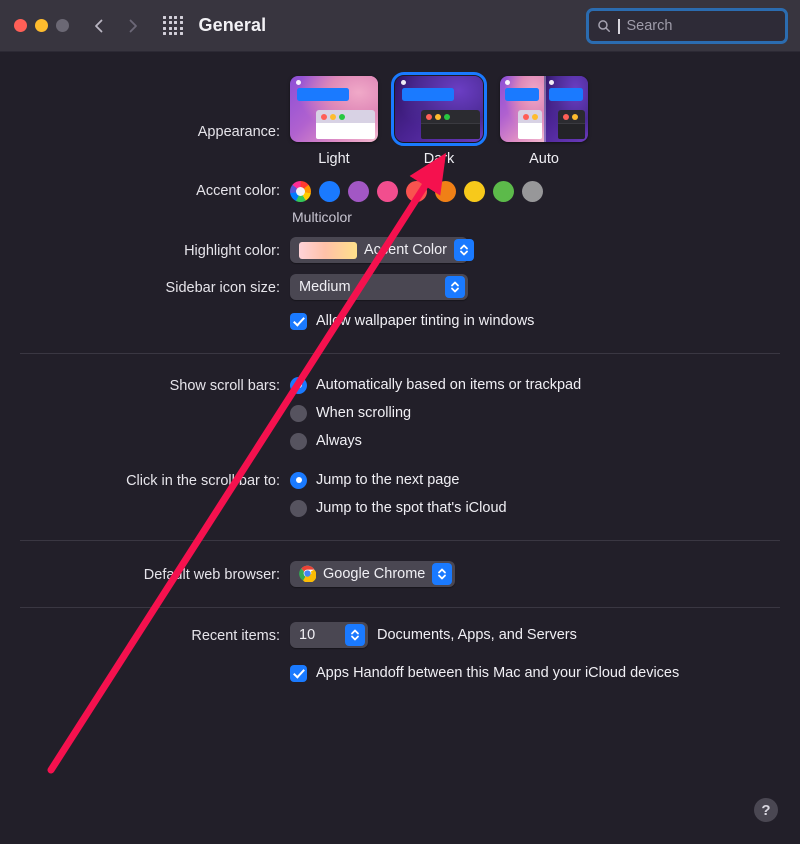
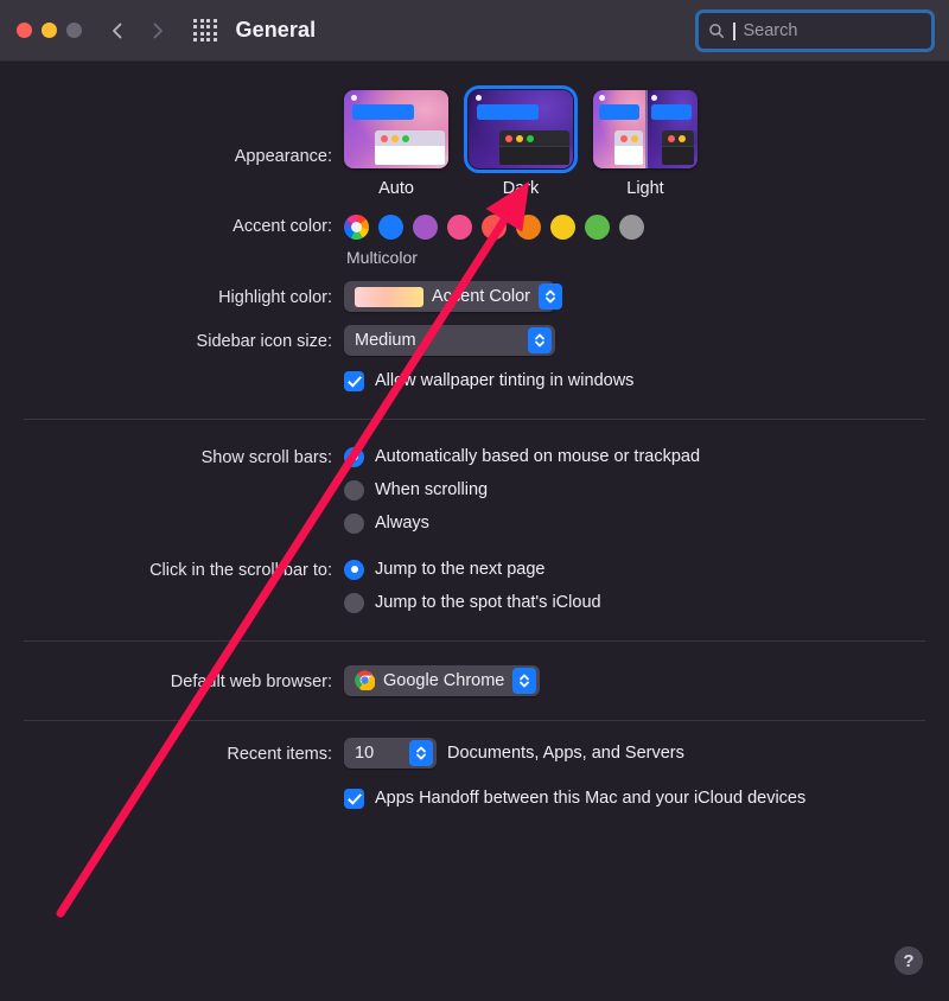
  General
  Search
  Appearance:
- Light
+ Auto
  Dark
- Auto
+ Light
  Accent color:
  Multicolor
  Highlight color:
  Acent Color
  Sidebar icon size:
  Medium
  Allw wallpaper tinting in windows
  Show scroll bars:
- Automatically based on items or trackpad
+ Automatically based on mouse or trackpad
  When scrolling
  Always
  Click in the scrol bar to:
  Jump to the next page
  Jump to the spot that's iCloud
  Defalt web browser:
  Google Chrome
  Recent items:
  10
  Documents, Apps, and Servers
  Apps Handoff between this Mac and your iCloud devices
  ?
